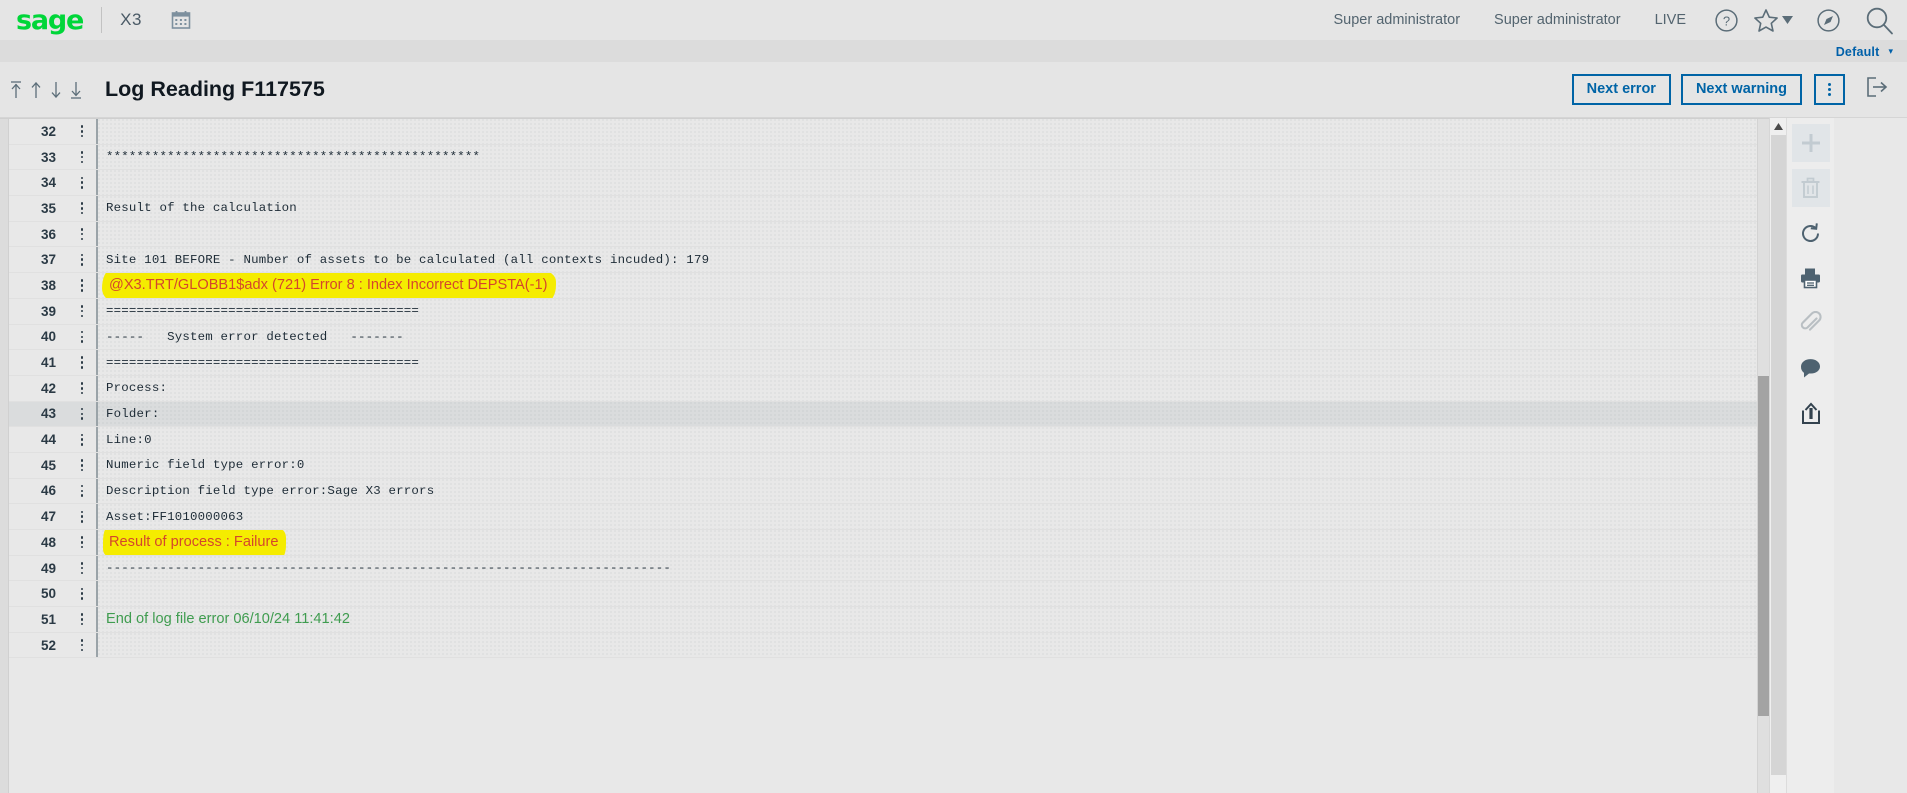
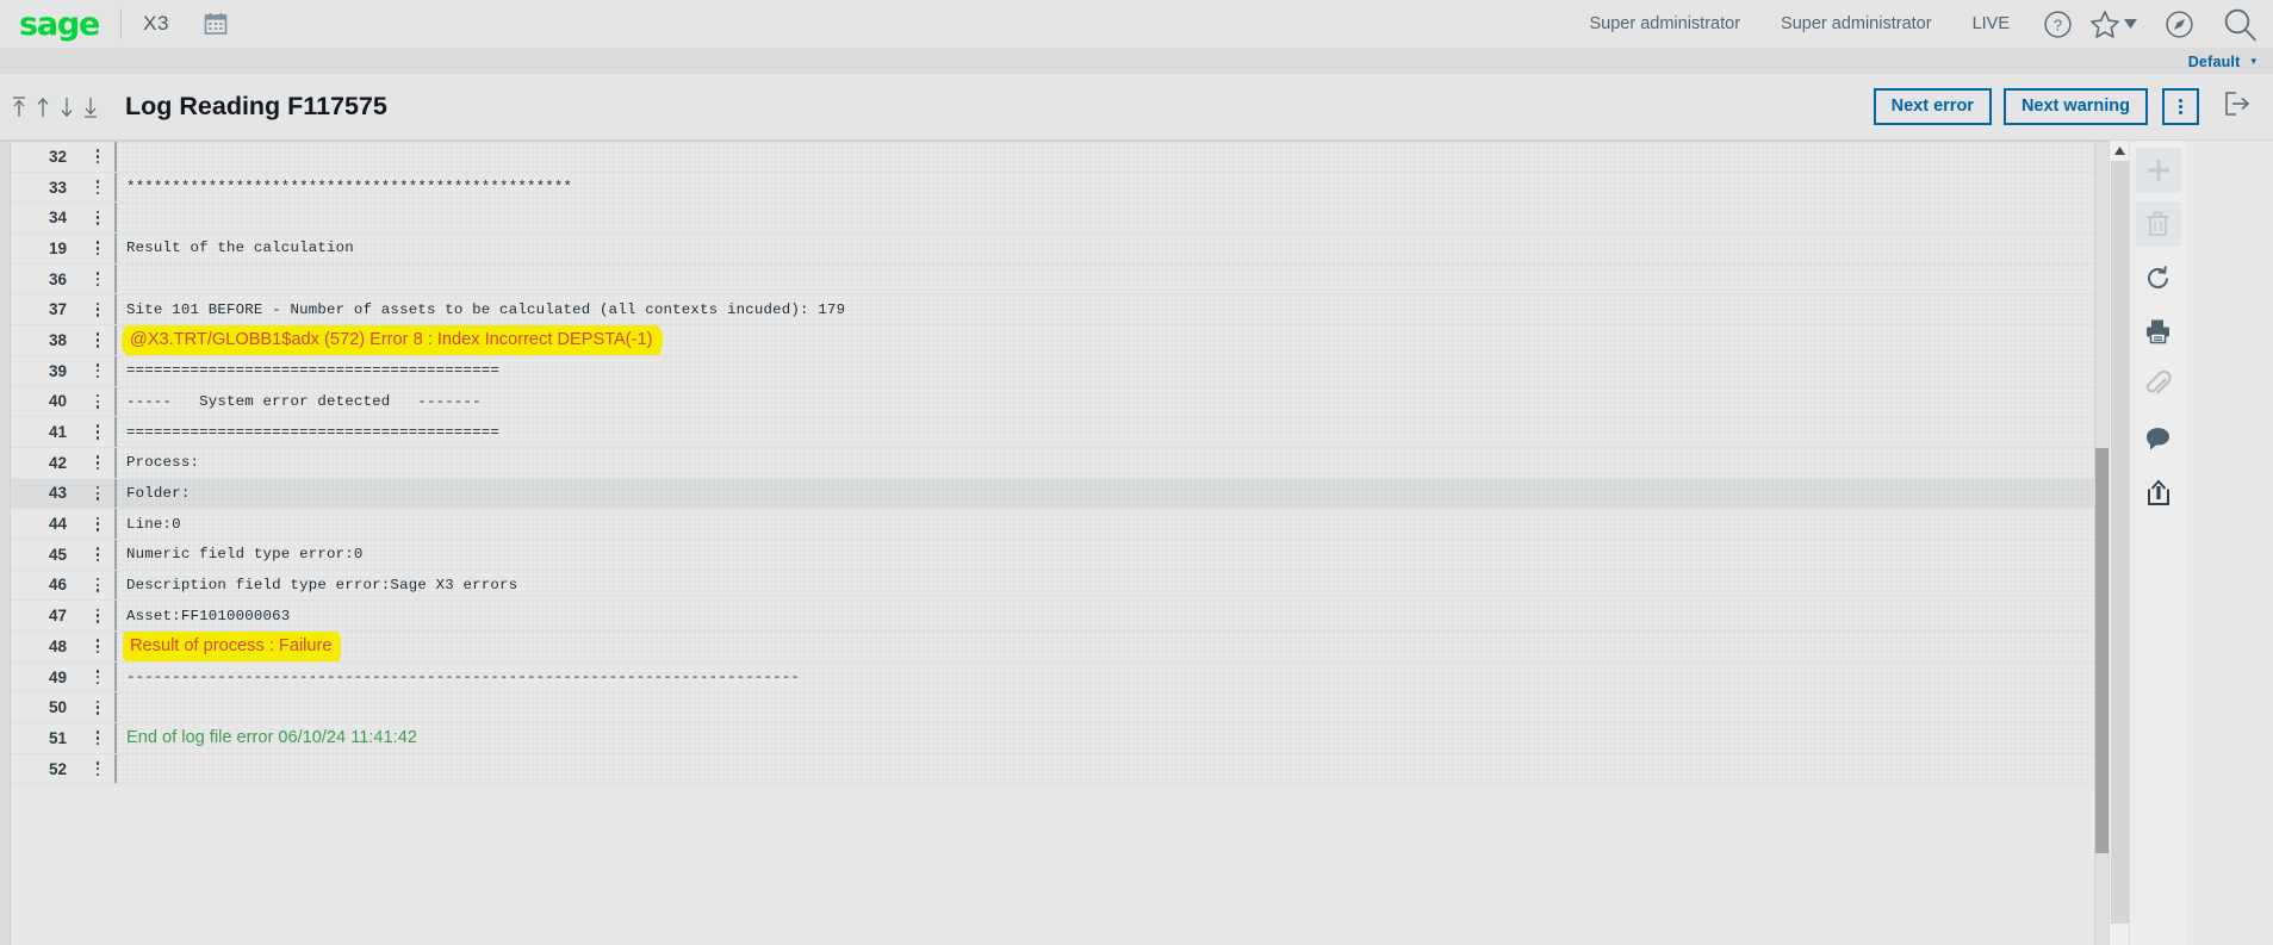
  sage
  X3
  Super administrator
  Super administrator
  LIVE
  ?
  Default
  ▾
  Log Reading F117575
  Next error
  Next warning
  32
  33
  *************************************************
  34
- 35
+ 19
  Result of the calculation
  36
  37
  Site 101 BEFORE - Number of assets to be calculated (all contexts incuded): 179
  38
- @X3.TRT/GLOBB1$adx (721) Error 8 : Index Incorrect DEPSTA(-1)
+ @X3.TRT/GLOBB1$adx (572) Error 8 : Index Incorrect DEPSTA(-1)
  39
  =========================================
  40
  ----- System error detected -------
  41
  =========================================
  42
  Process:
  43
  Folder:
  44
  Line:0
  45
  Numeric field type error:0
  46
  Description field type error:Sage X3 errors
  47
  Asset:FF1010000063
  48
  Result of process : Failure
  49
  --------------------------------------------------------------------------
  50
  51
  End of log file error 06/10/24 11:41:42
  52
